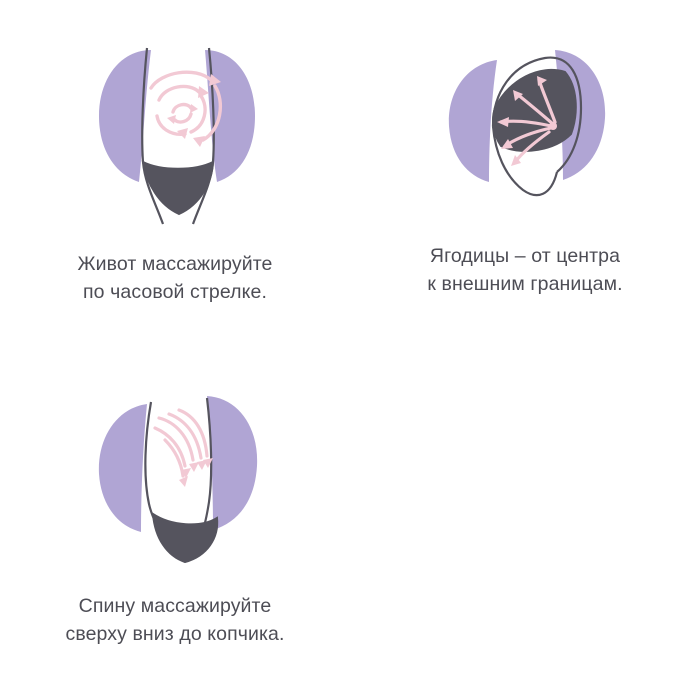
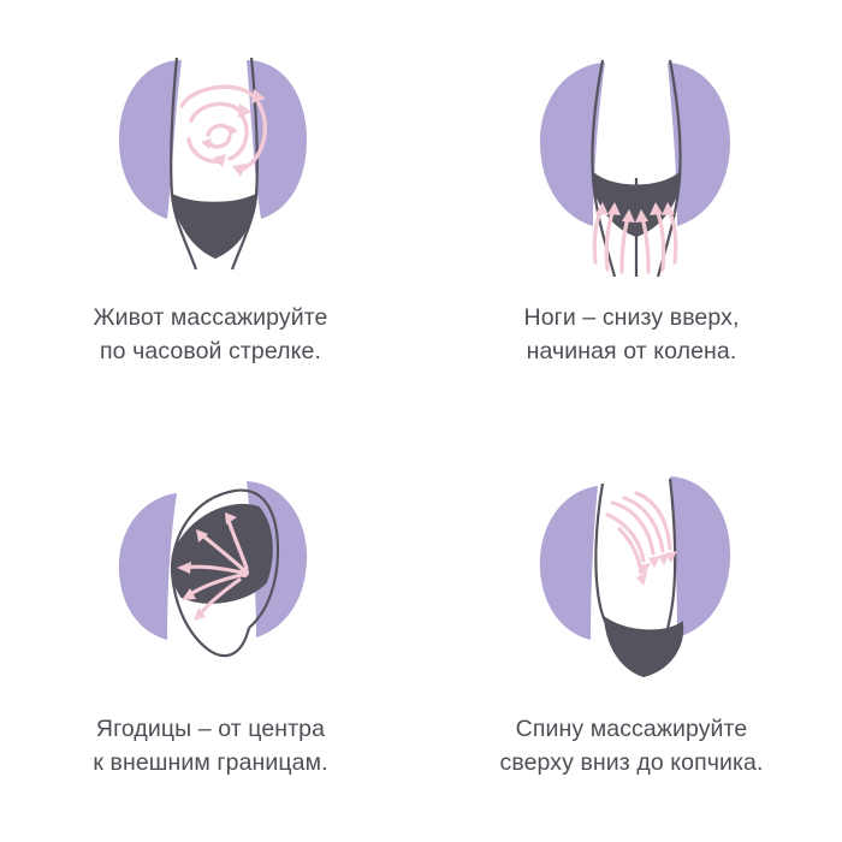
  Живот массажируйте
  по часовой стрелке.
+ Ноги – снизу вверх,
+ начиная от колена.
  Ягодицы – от центра
  к внешним границам.
  Спину массажируйте
  сверху вниз до копчика.
